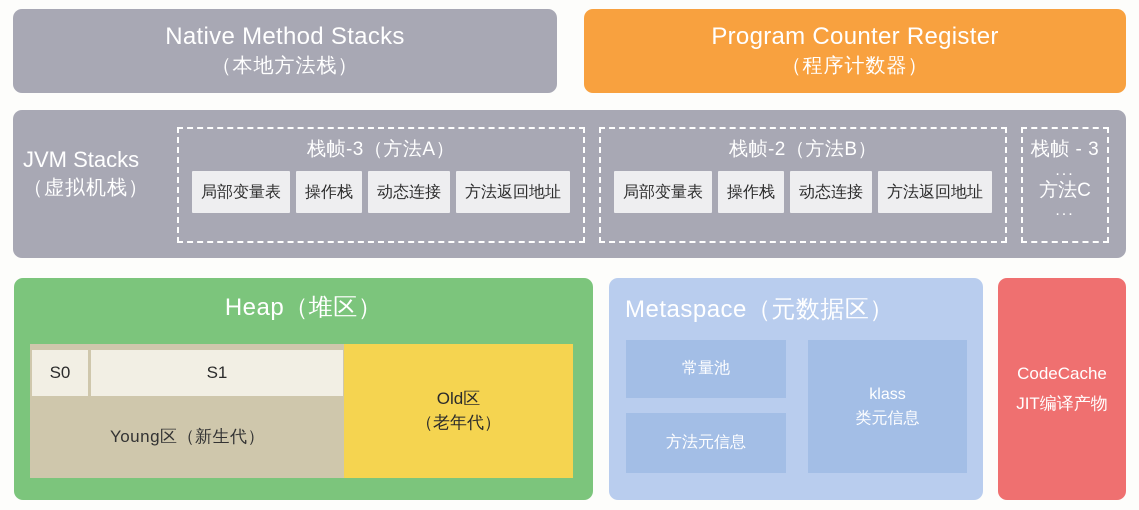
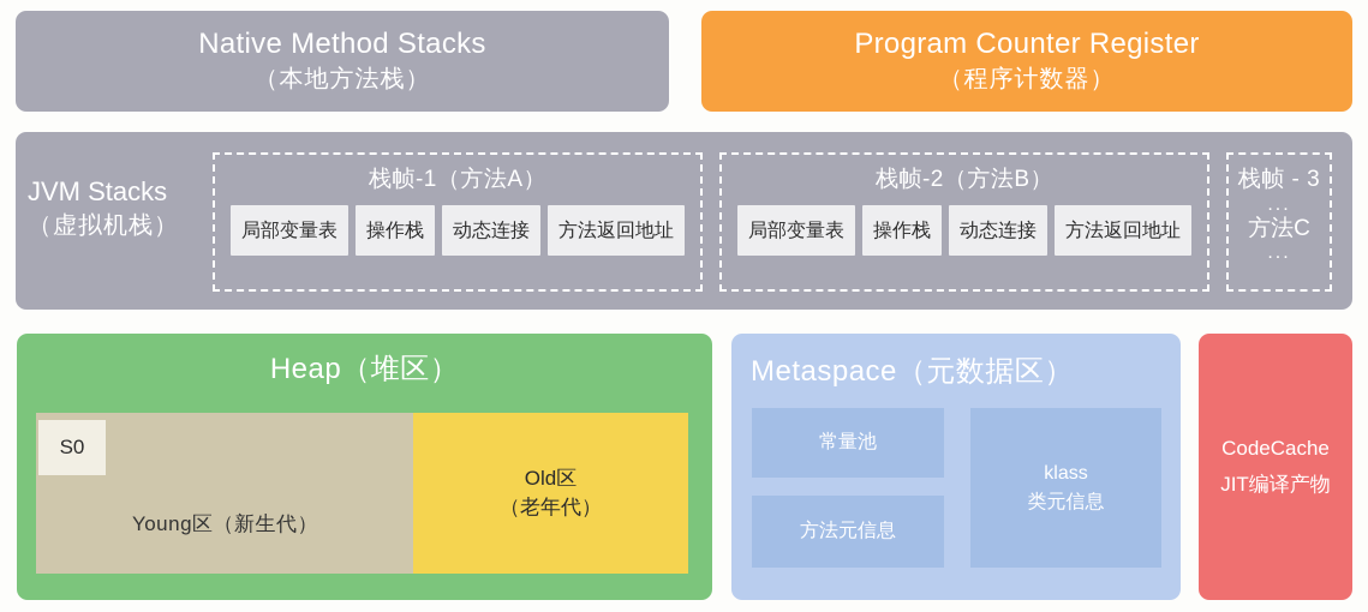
  Native Method Stacks
  （本地方法栈）
  Program Counter Register
  （程序计数器）
  JVM Stacks
  （虚拟机栈）
- 栈帧-3（方法A）
+ 栈帧-1（方法A）
  局部变量表
  操作栈
  动态连接
  方法返回地址
  栈帧-2（方法B）
  局部变量表
  操作栈
  动态连接
  方法返回地址
  栈帧 - 3
  ...
  方法C
  ...
  Heap（堆区）
  S0
- S1
  Young区（新生代）
  Old区
  （老年代）
  Metaspace（元数据区）
  常量池
  方法元信息
  klass
  类元信息
  CodeCache
  JIT编译产物
